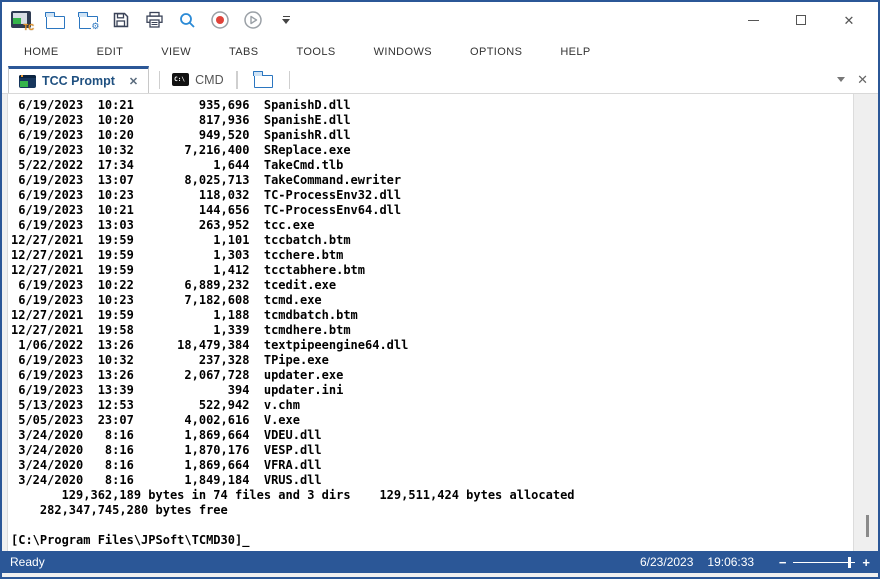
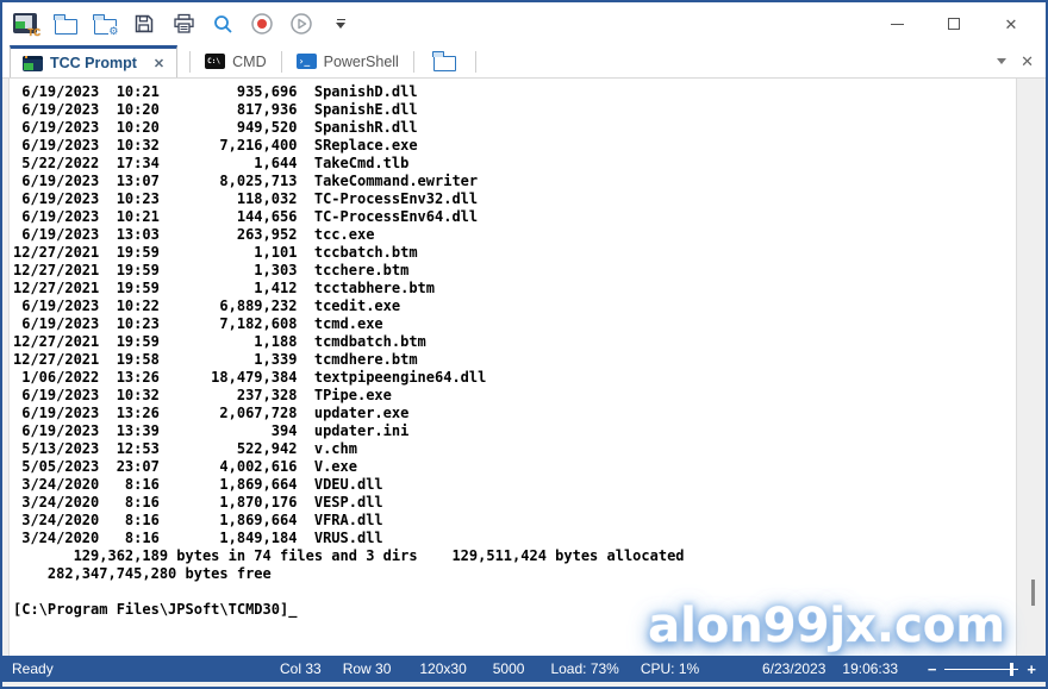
  TC
  ⚙
  ✕
- HOME
- EDIT
- VIEW
- TABS
- TOOLS
- WINDOWS
- OPTIONS
- HELP
  TCC Prompt
  ✕
  CMD
+ ›_
+ PowerShell
  ✕
  6/19/2023 10:21 935,696 SpanishD.dll
  6/19/2023 10:20 817,936 SpanishE.dll
  6/19/2023 10:20 949,520 SpanishR.dll
  6/19/2023 10:32 7,216,400 SReplace.exe
  5/22/2022 17:34 1,644 TakeCmd.tlb
  6/19/2023 13:07 8,025,713 TakeCommand.ewriter
  6/19/2023 10:23 118,032 TC-ProcessEnv32.dll
  6/19/2023 10:21 144,656 TC-ProcessEnv64.dll
  6/19/2023 13:03 263,952 tcc.exe
  12/27/2021 19:59 1,101 tccbatch.btm
  12/27/2021 19:59 1,303 tcchere.btm
  12/27/2021 19:59 1,412 tcctabhere.btm
  6/19/2023 10:22 6,889,232 tcedit.exe
  6/19/2023 10:23 7,182,608 tcmd.exe
  12/27/2021 19:59 1,188 tcmdbatch.btm
  12/27/2021 19:58 1,339 tcmdhere.btm
  1/06/2022 13:26 18,479,384 textpipeengine64.dll
  6/19/2023 10:32 237,328 TPipe.exe
  6/19/2023 13:26 2,067,728 updater.exe
  6/19/2023 13:39 394 updater.ini
  5/13/2023 12:53 522,942 v.chm
  5/05/2023 23:07 4,002,616 V.exe
  3/24/2020 8:16 1,869,664 VDEU.dll
  3/24/2020 8:16 1,870,176 VESP.dll
  3/24/2020 8:16 1,869,664 VFRA.dll
  3/24/2020 8:16 1,849,184 VRUS.dll
  129,362,189 bytes in 74 files and 3 dirs 129,511,424 bytes allocated
  282,347,745,280 bytes free
  [C:\Program Files\JPSoft\TCMD30]_
+ alon99jx.com
  Ready
+ Col 33
+ Row 30
+ 120x30
+ 5000
+ Load: 73%
+ CPU: 1%
  6/23/2023
  19:06:33
  −
  +
